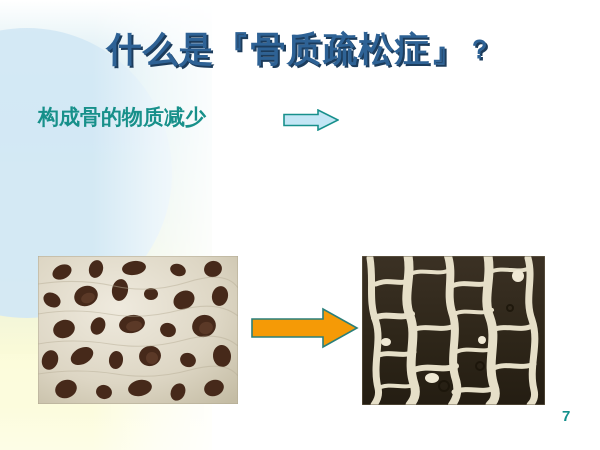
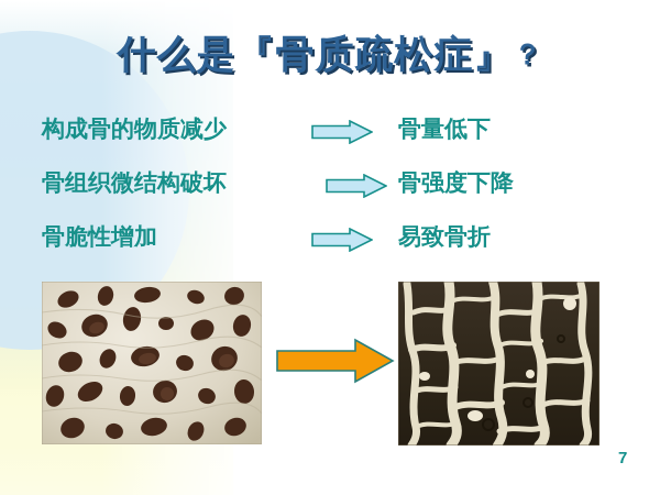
  什么是『骨质疏松症』？
  构成骨的物质减少
+ 骨量低下
+ 骨组织微结构破坏
+ 骨强度下降
+ 骨脆性增加
+ 易致骨折
  7
